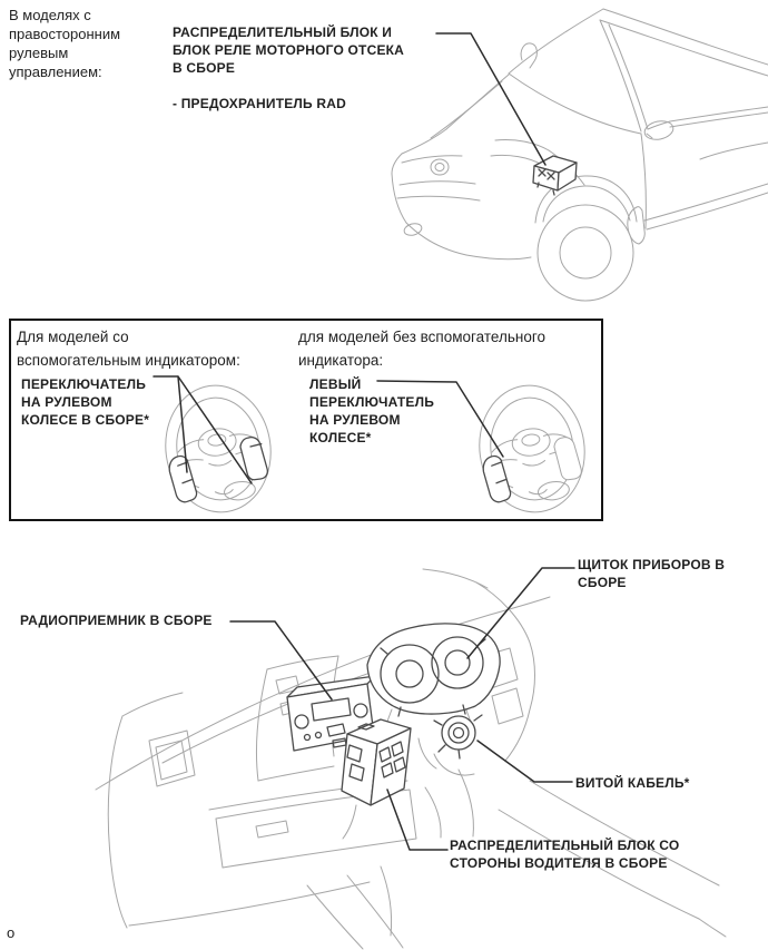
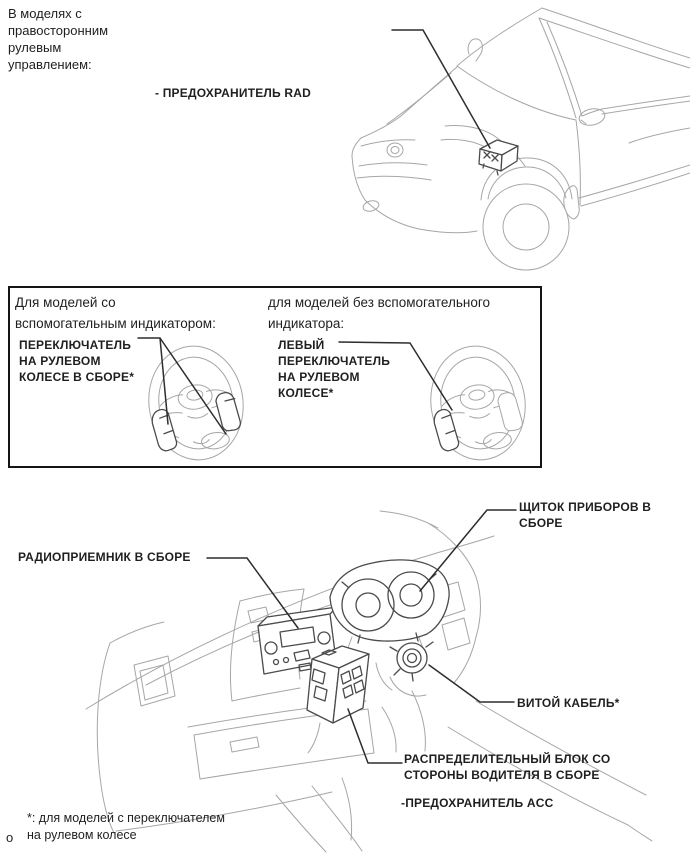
  В моделях с
  правосторонним
  рулевым
  управлением:
- РАСПРЕДЕЛИТЕЛЬНЫЙ БЛОК И
- БЛОК РЕЛЕ МОТОРНОГО ОТСЕКА
- В СБОРЕ
  - ПРЕДОХРАНИТЕЛЬ RAD
  Для моделей со
  вспомогательным индикатором:
  ПЕРЕКЛЮЧАТЕЛЬ
  НА РУЛЕВОМ
  КОЛЕСЕ В СБОРЕ*
  для моделей без вспомогательного
  индикатора:
  ЛЕВЫЙ
  ПЕРЕКЛЮЧАТЕЛЬ
  НА РУЛЕВОМ
  КОЛЕСЕ*
  РАДИОПРИЕМНИК В СБОРЕ
  ЩИТОК ПРИБОРОВ В
  СБОРЕ
  ВИТОЙ КАБЕЛЬ*
  РАСПРЕДЕЛИТЕЛЬНЫЙ БЛОК СО
  СТОРОНЫ ВОДИТЕЛЯ В СБОРЕ
+ -ПРЕДОХРАНИТЕЛЬ ACC
+ *: для моделей с переключателем
+ на рулевом колесе
  o
